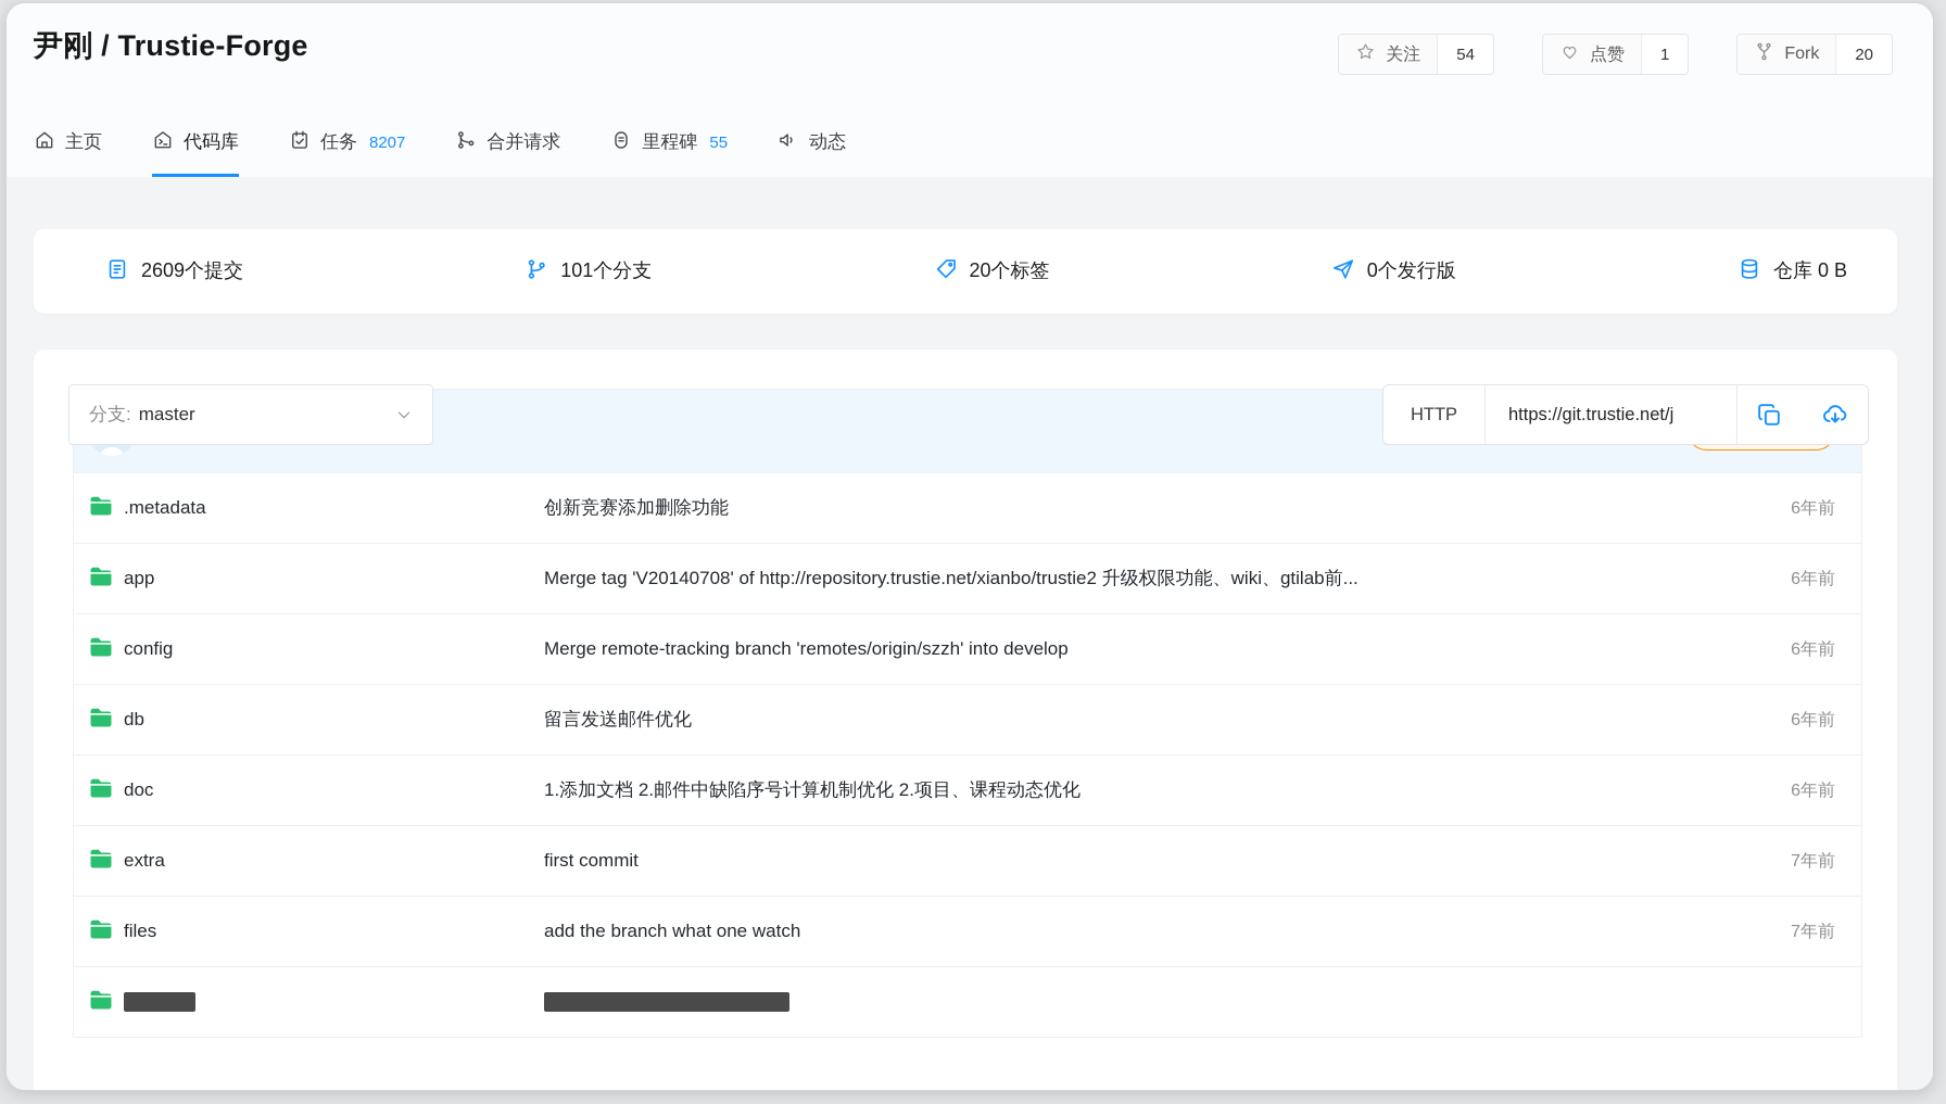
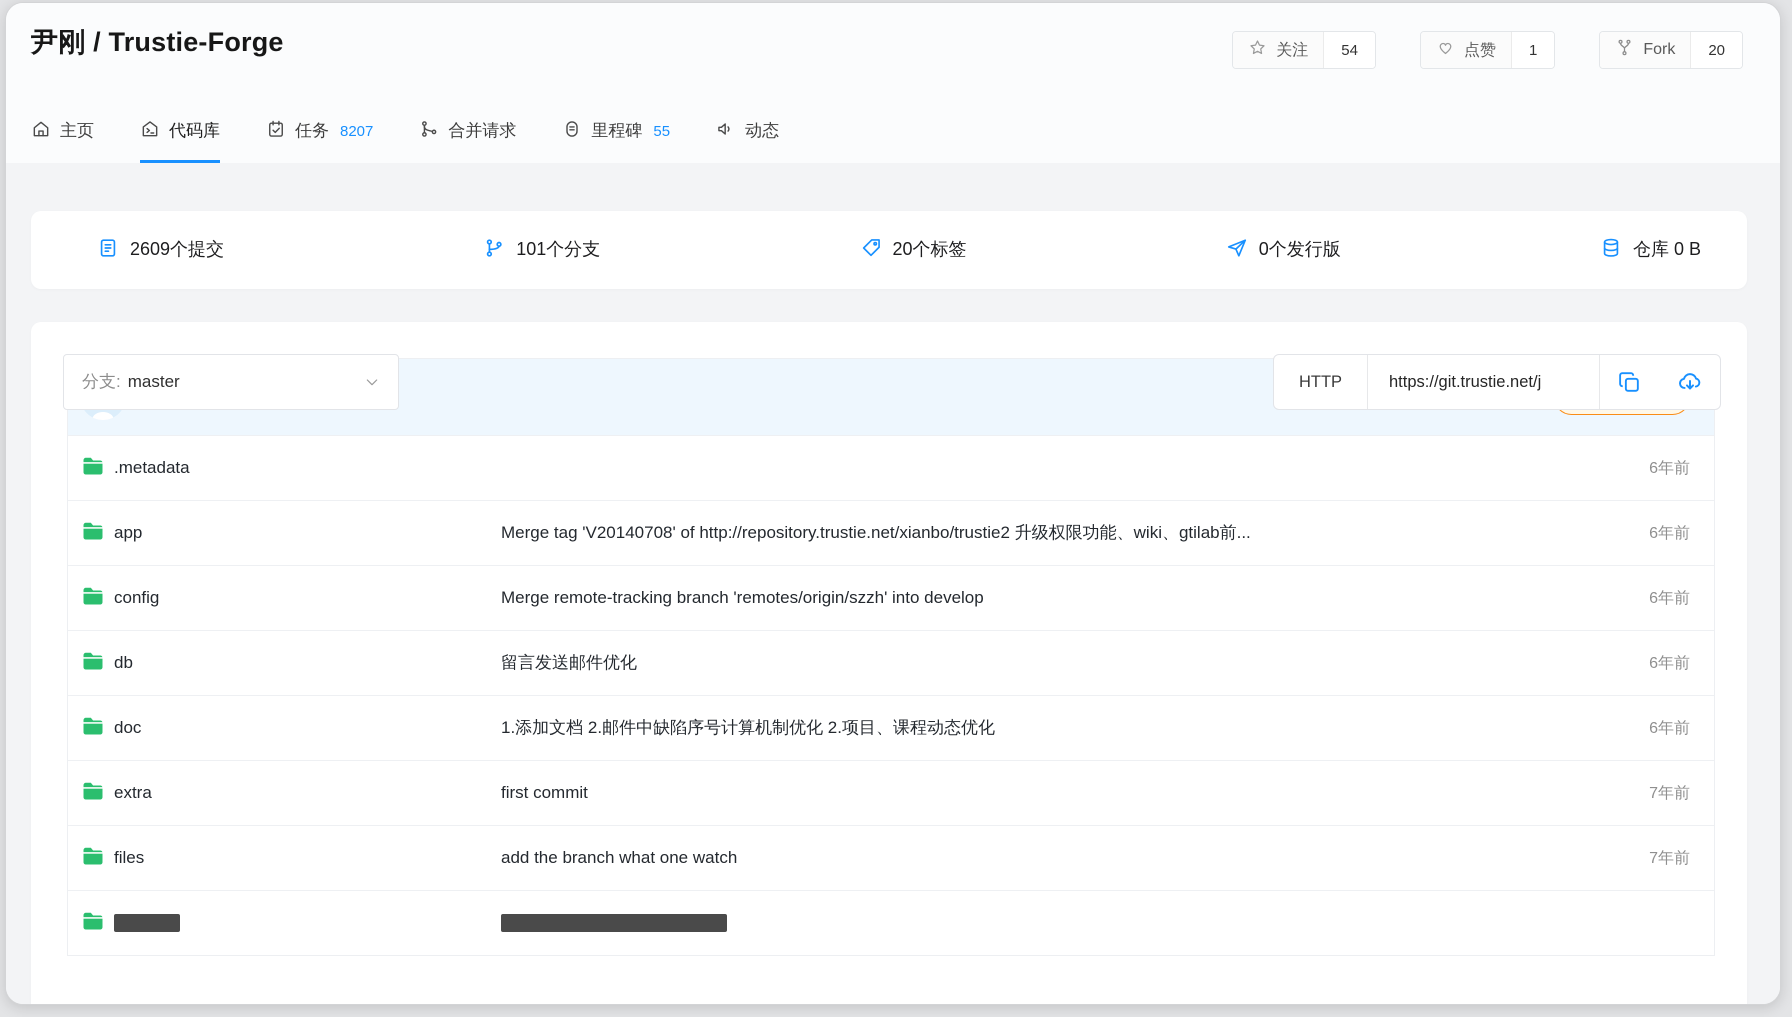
  尹刚 / Trustie-Forge
  关注
  54
  点赞
  1
  Fork
  20
  主页
  代码库
  任务
  8207
  合并请求
  里程碑
  55
  动态
  2609个提交
  101个分支
  20个标签
  0个发行版
  仓库 0 B
  分支:
  master
  HTTP
  https://git.trustie.net/j
  .metadata
- 创新竞赛添加删除功能
  6年前
  app
  Merge tag 'V20140708' of http://repository.trustie.net/xianbo/trustie2 升级权限功能、wiki、gtilab前...
  6年前
  config
  Merge remote-tracking branch 'remotes/origin/szzh' into develop
  6年前
  db
  留言发送邮件优化
  6年前
  doc
  1.添加文档 2.邮件中缺陷序号计算机制优化 2.项目、课程动态优化
  6年前
  extra
  first commit
  7年前
  files
  add the branch what one watch
  7年前
